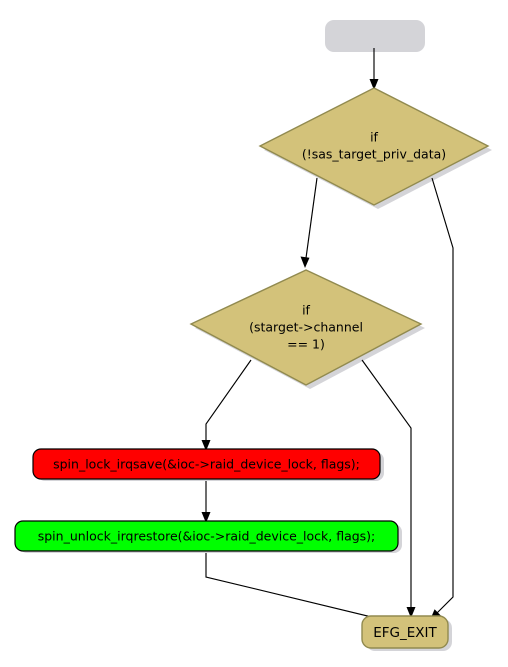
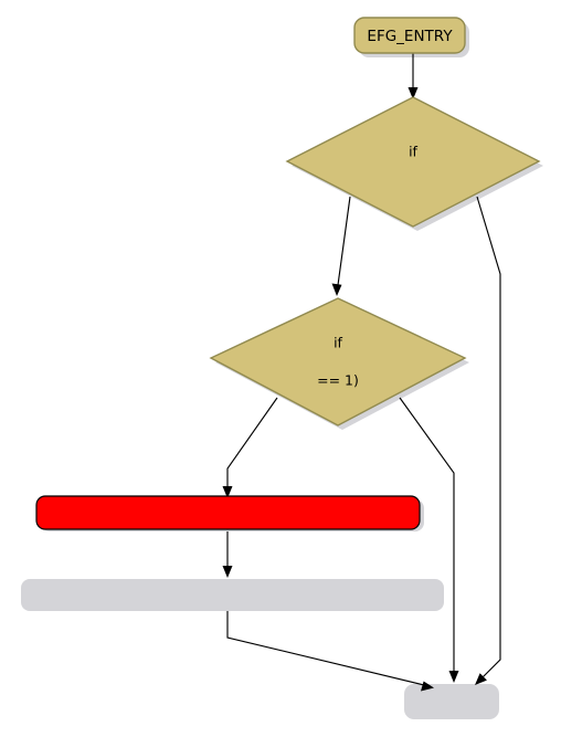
+ EFG_ENTRY
  if
- (!sas_target_priv_data)
  if
- (starget->channel
  == 1)
- spin_lock_irqsave(&ioc->raid_device_lock, flags);
- spin_unlock_irqrestore(&ioc->raid_device_lock, flags);
- EFG_EXIT
